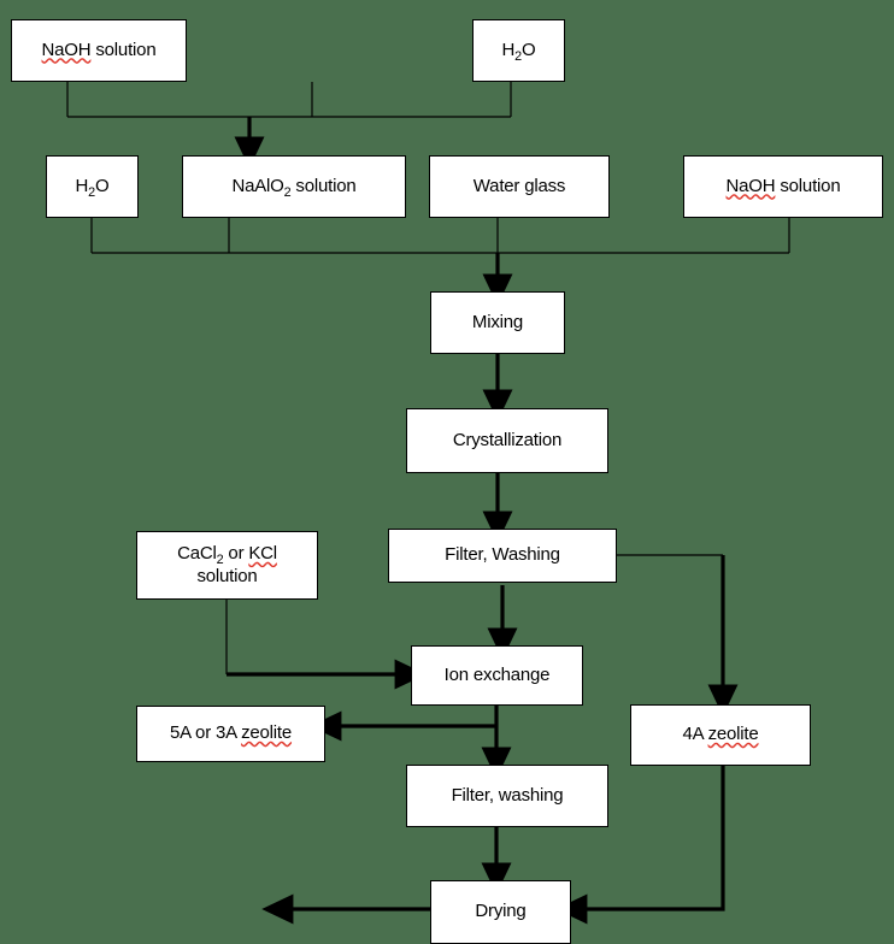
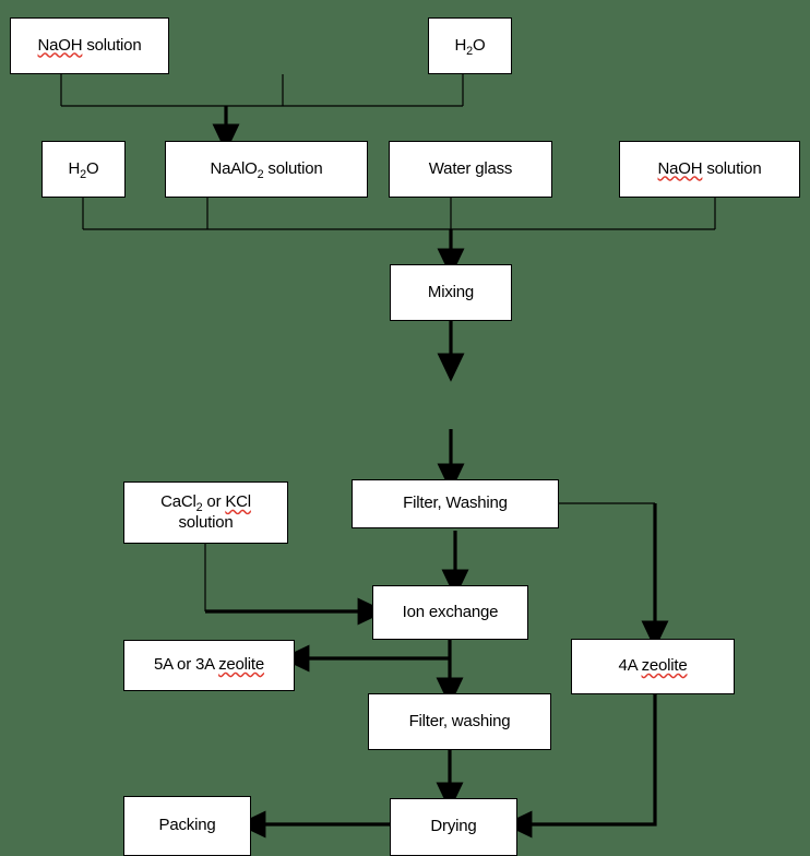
  NaOH solution
  H2O
  H2O
  NaAlO2 solution
  Water glass
  NaOH solution
  Mixing
- Crystallization
  Filter, Washing
  CaCl2 or KCl
  solution
  Ion exchange
  5A or 3A zeolite
  4A zeolite
  Filter, washing
  Drying
+ Packing
